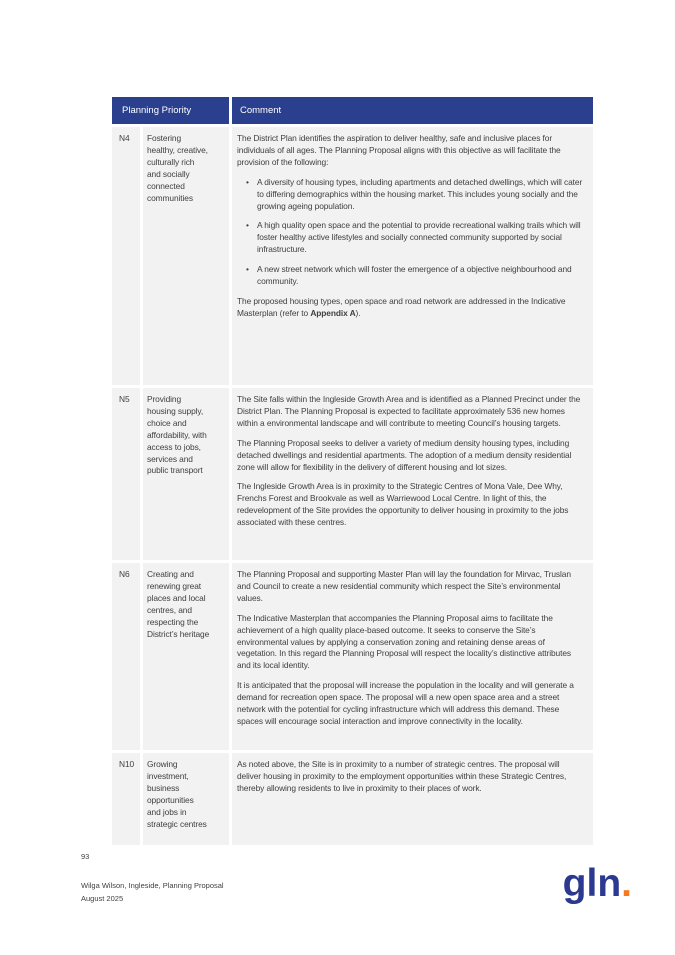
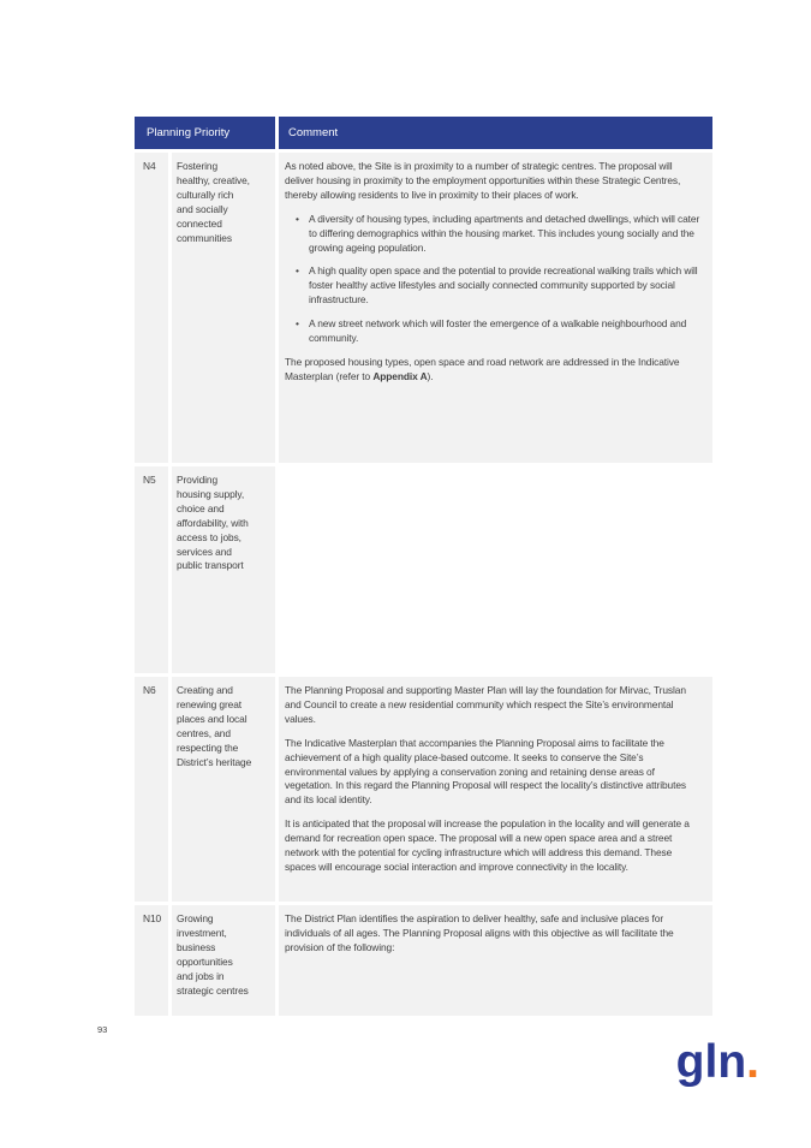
  Planning Priority
  Comment
  N4
  Fostering
  healthy, creative,
  culturally rich
  and socially
  connected
  communities
- The District Plan identifies the aspiration to deliver healthy, safe and inclusive places for individuals of all ages. The Planning Proposal aligns with this objective as will facilitate the provision of the following:
+ As noted above, the Site is in proximity to a number of strategic centres. The proposal will deliver housing in proximity to the employment opportunities within these Strategic Centres, thereby allowing residents to live in proximity to their places of work.
  A diversity of housing types, including apartments and detached dwellings, which will cater to differing demographics within the housing market. This includes young socially and the growing ageing population.
  A high quality open space and the potential to provide recreational walking trails which will foster healthy active lifestyles and socially connected community supported by social infrastructure.
- A new street network which will foster the emergence of a objective neighbourhood and community.
+ A new street network which will foster the emergence of a walkable neighbourhood and community.
  The proposed housing types, open space and road network are addressed in the Indicative Masterplan (refer to Appendix A).
  N5
  Providing
  housing supply,
  choice and
  affordability, with
  access to jobs,
  services and
  public transport
- The Site falls within the Ingleside Growth Area and is identified as a Planned Precinct under the District Plan. The Planning Proposal is expected to facilitate approximately 536 new homes within a environmental landscape and will contribute to meeting Council’s housing targets.
- The Planning Proposal seeks to deliver a variety of medium density housing types, including detached dwellings and residential apartments. The adoption of a medium density residential zone will allow for flexibility in the delivery of different housing and lot sizes.
- The Ingleside Growth Area is in proximity to the Strategic Centres of Mona Vale, Dee Why, Frenchs Forest and Brookvale as well as Warriewood Local Centre. In light of this, the redevelopment of the Site provides the opportunity to deliver housing in proximity to the jobs associated with these centres.
  N6
  Creating and
  renewing great
  places and local
  centres, and
  respecting the
  District’s heritage
  The Planning Proposal and supporting Master Plan will lay the foundation for Mirvac, Truslan and Council to create a new residential community which respect the Site’s environmental values.
  The Indicative Masterplan that accompanies the Planning Proposal aims to facilitate the achievement of a high quality place-based outcome. It seeks to conserve the Site’s environmental values by applying a conservation zoning and retaining dense areas of vegetation. In this regard the Planning Proposal will respect the locality’s distinctive attributes and its local identity.
  It is anticipated that the proposal will increase the population in the locality and will generate a demand for recreation open space. The proposal will a new open space area and a street network with the potential for cycling infrastructure which will address this demand. These spaces will encourage social interaction and improve connectivity in the locality.
  N10
  Growing
  investment,
  business
  opportunities
  and jobs in
  strategic centres
- As noted above, the Site is in proximity to a number of strategic centres. The proposal will deliver housing in proximity to the employment opportunities within these Strategic Centres, thereby allowing residents to live in proximity to their places of work.
+ The District Plan identifies the aspiration to deliver healthy, safe and inclusive places for individuals of all ages. The Planning Proposal aligns with this objective as will facilitate the provision of the following:
  93
- Wilga Wilson, Ingleside, Planning Proposal
- August 2025
  gln.
